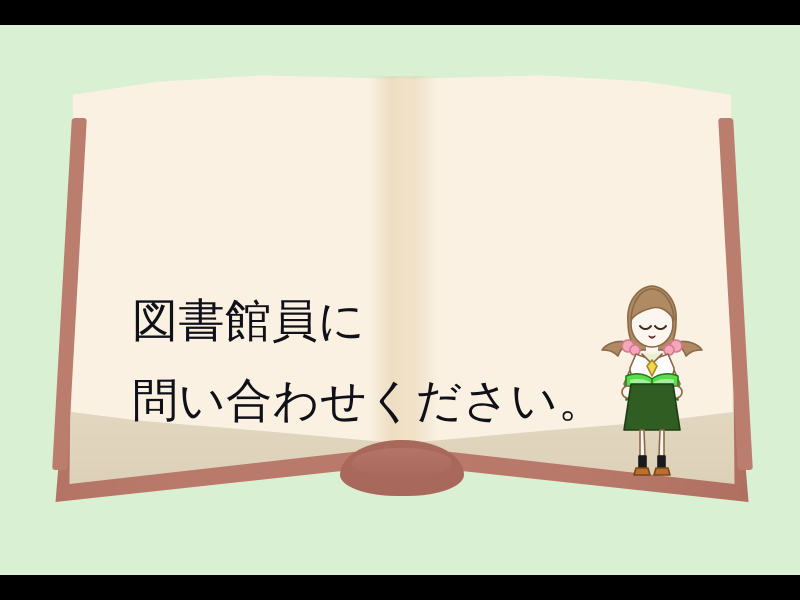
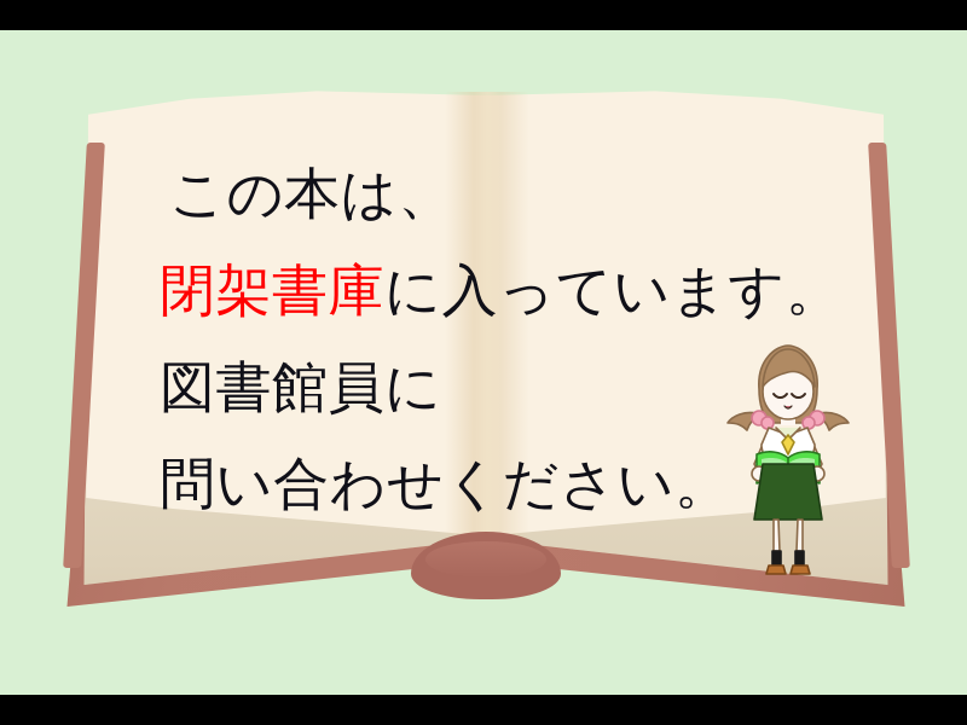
+ この本は、
+ 閉架書庫に入っています。
  図書館員に
  問い合わせください。
